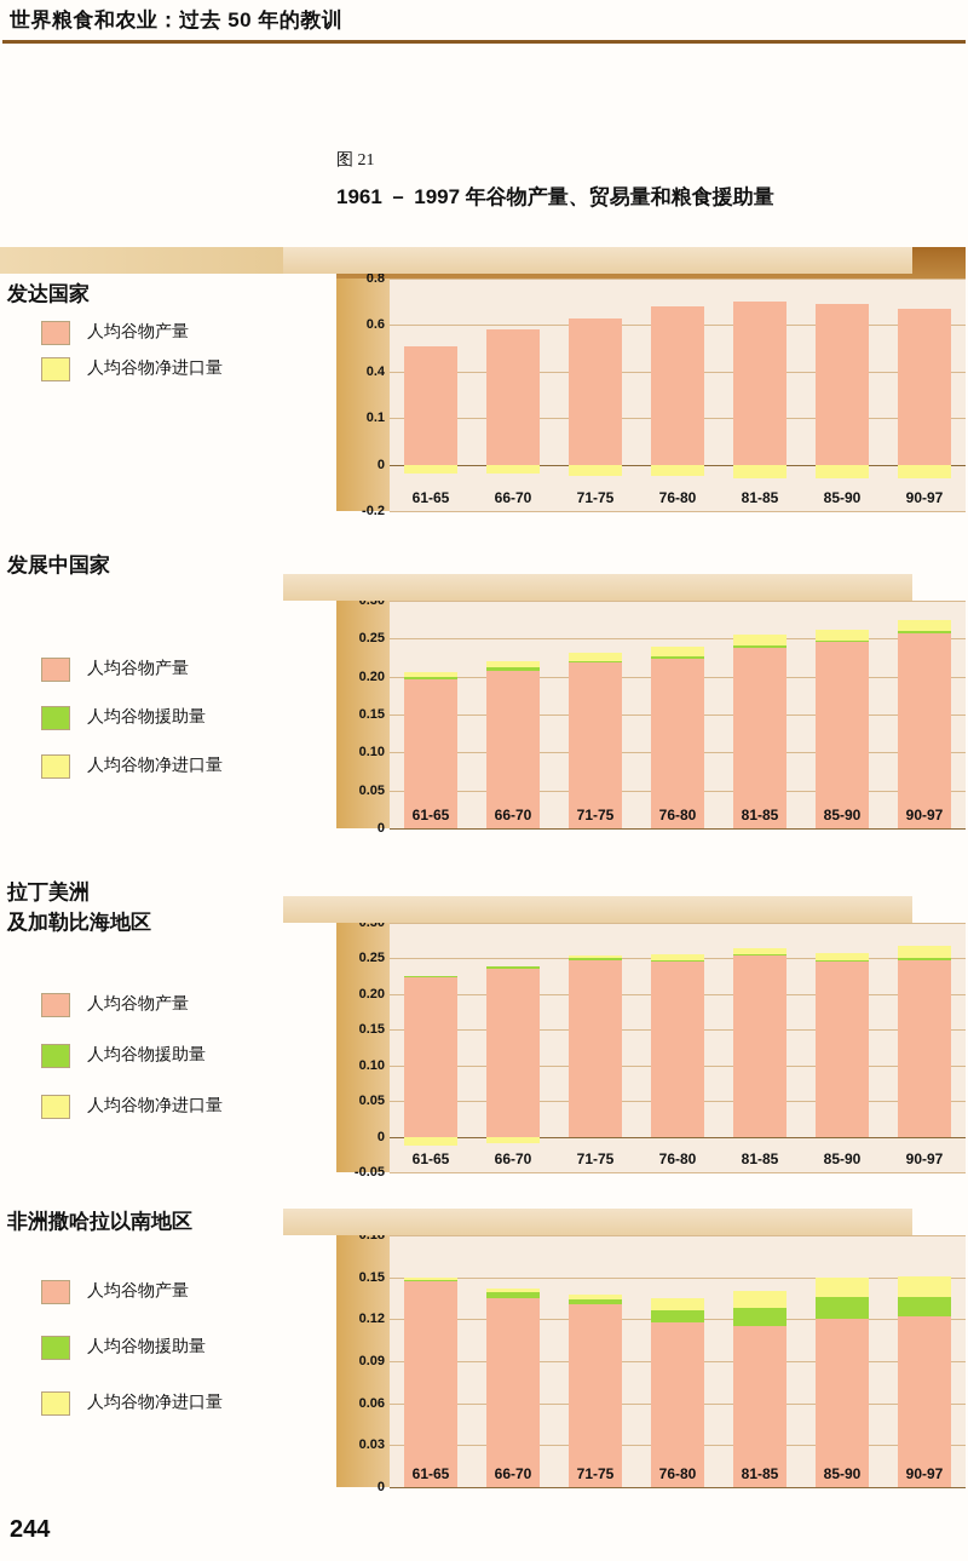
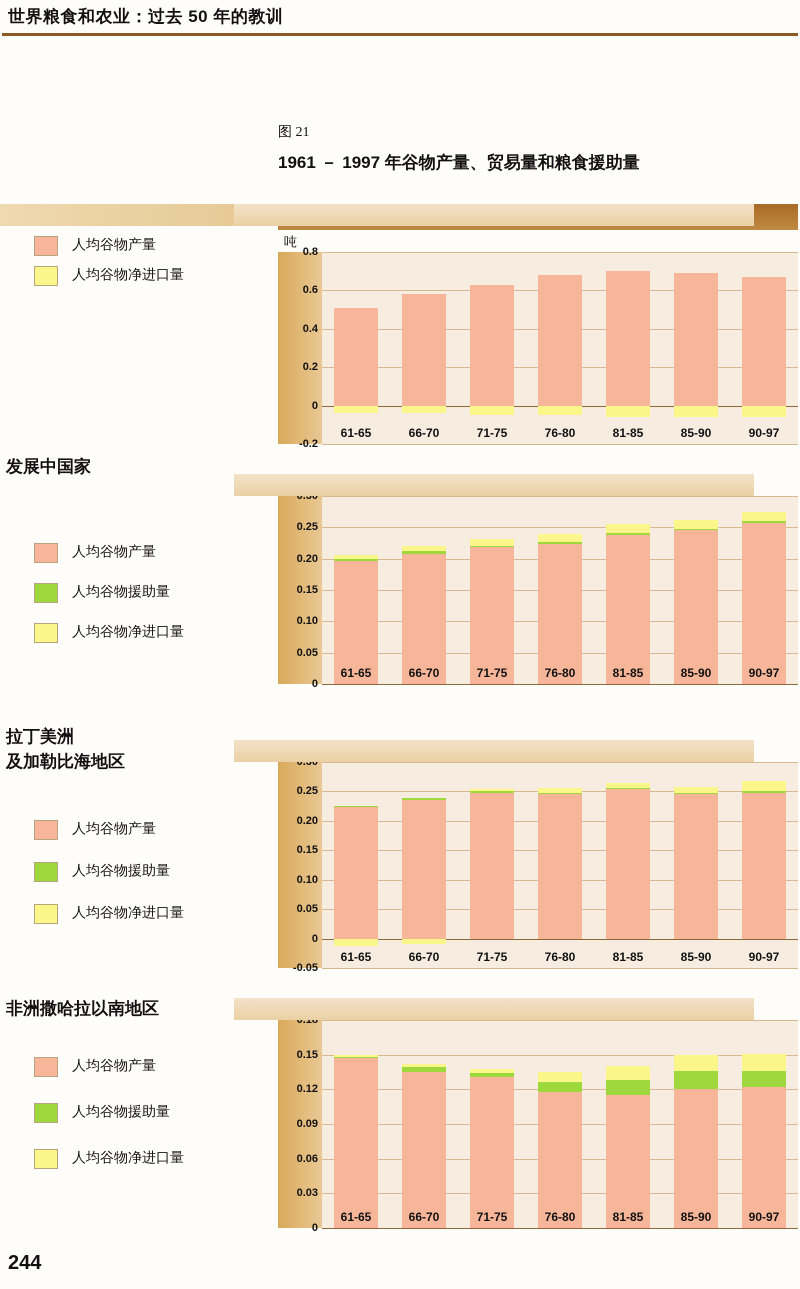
  世界粮食和农业：过去 50 年的教训
  图 21
  1961 － 1997 年谷物产量、贸易量和粮食援助量
- 发达国家
  人均谷物产量
  人均谷物净进口量
  发展中国家
  人均谷物产量
  人均谷物援助量
  人均谷物净进口量
  拉丁美洲
  及加勒比海地区
  人均谷物产量
  人均谷物援助量
  人均谷物净进口量
  非洲撒哈拉以南地区
  人均谷物产量
  人均谷物援助量
  人均谷物净进口量
+ 吨
  -0.2
  0
- 0.1
+ 0.2
  0.4
  0.6
  0.8
  61-65
  66-70
  71-75
  76-80
  81-85
  85-90
  90-97
  0
  0.05
  0.10
  0.15
  0.20
  0.25
  0.30
  61-65
  66-70
  71-75
  76-80
  81-85
  85-90
  90-97
  -0.05
  0
  0.05
  0.10
  0.15
  0.20
  0.25
  0.30
  61-65
  66-70
  71-75
  76-80
  81-85
  85-90
  90-97
  0
  0.03
  0.06
  0.09
  0.12
  0.15
  0.18
  61-65
  66-70
  71-75
  76-80
  81-85
  85-90
  90-97
  244
